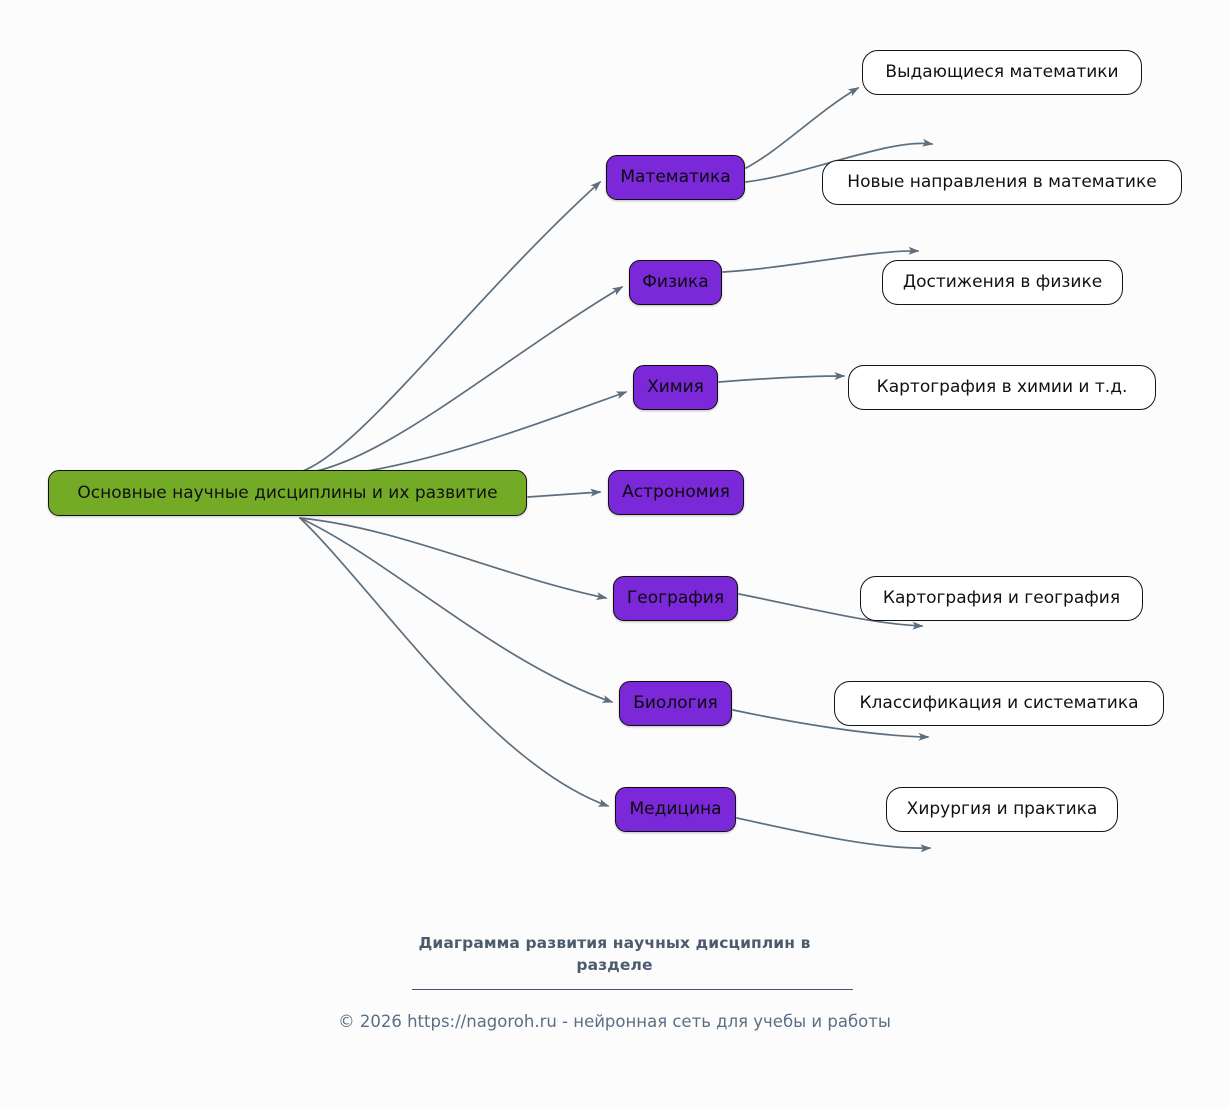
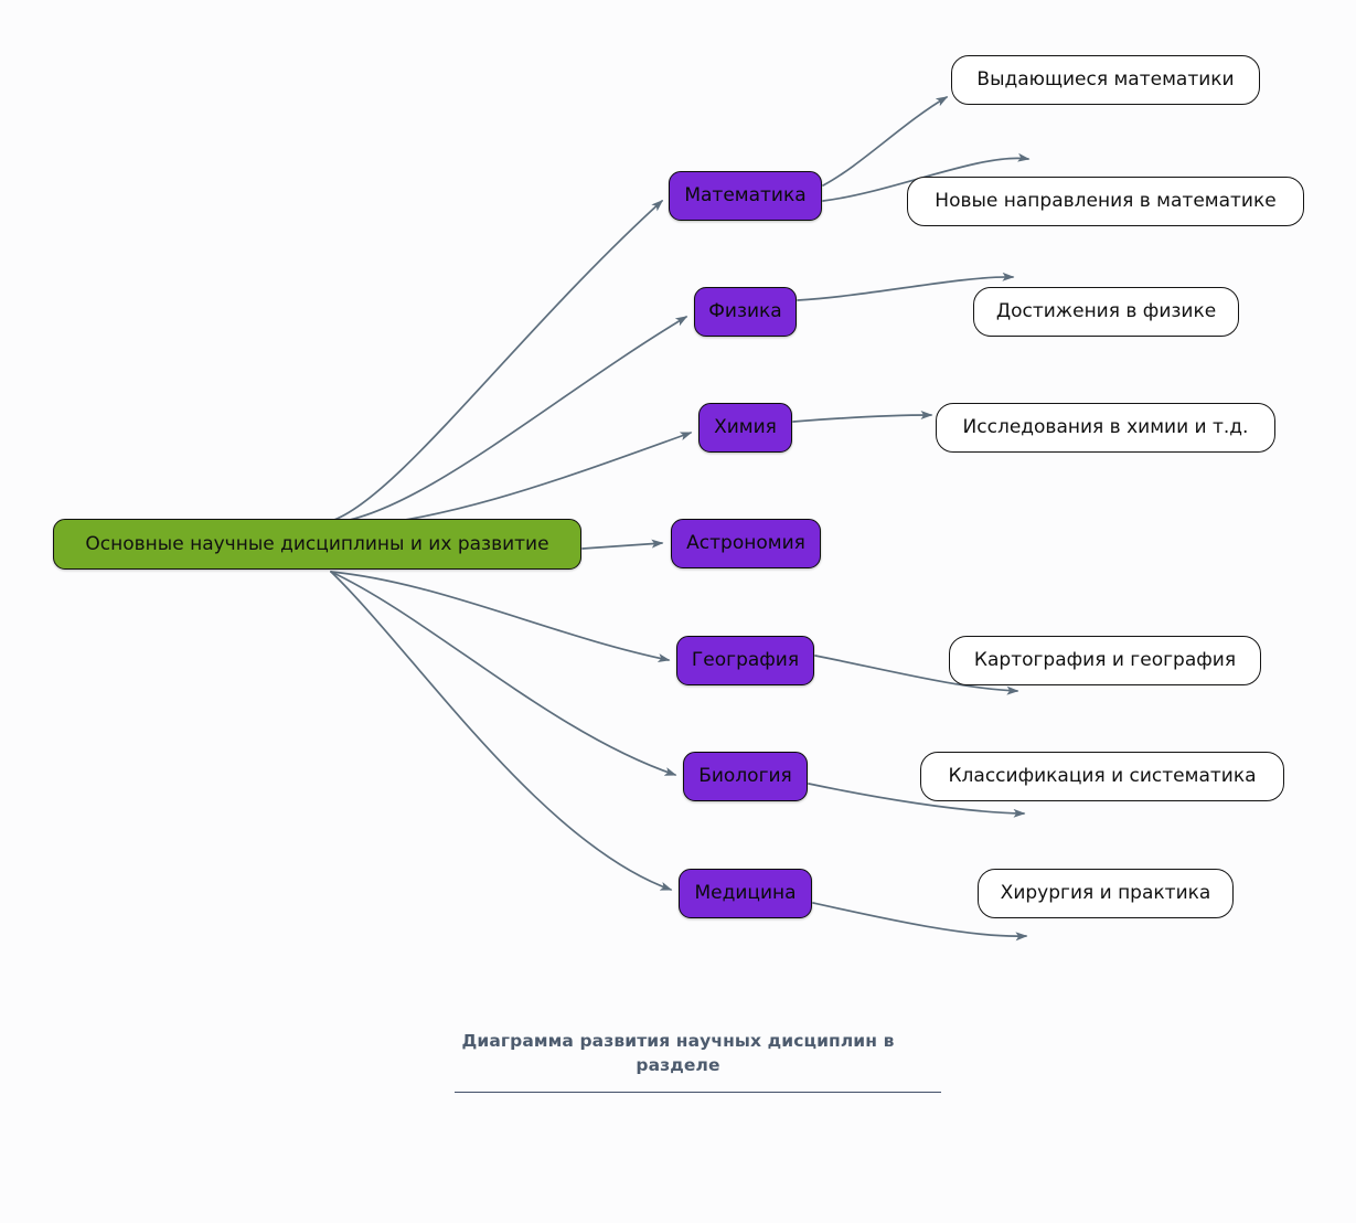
  Основные научные дисциплины и их развитие
  Математика
  Физика
  Химия
  Астрономия
  География
  Биология
  Медицина
  Выдающиеся математики
  Новые направления в математике
  Достижения в физике
- Картография в химии и т.д.
+ Исследования в химии и т.д.
  Картография и география
  Классификация и систематика
  Хирургия и практика
  Диаграмма развития научных дисциплин в
  разделе
- © 2026 https://nagoroh.ru - нейронная сеть для учебы и работы
